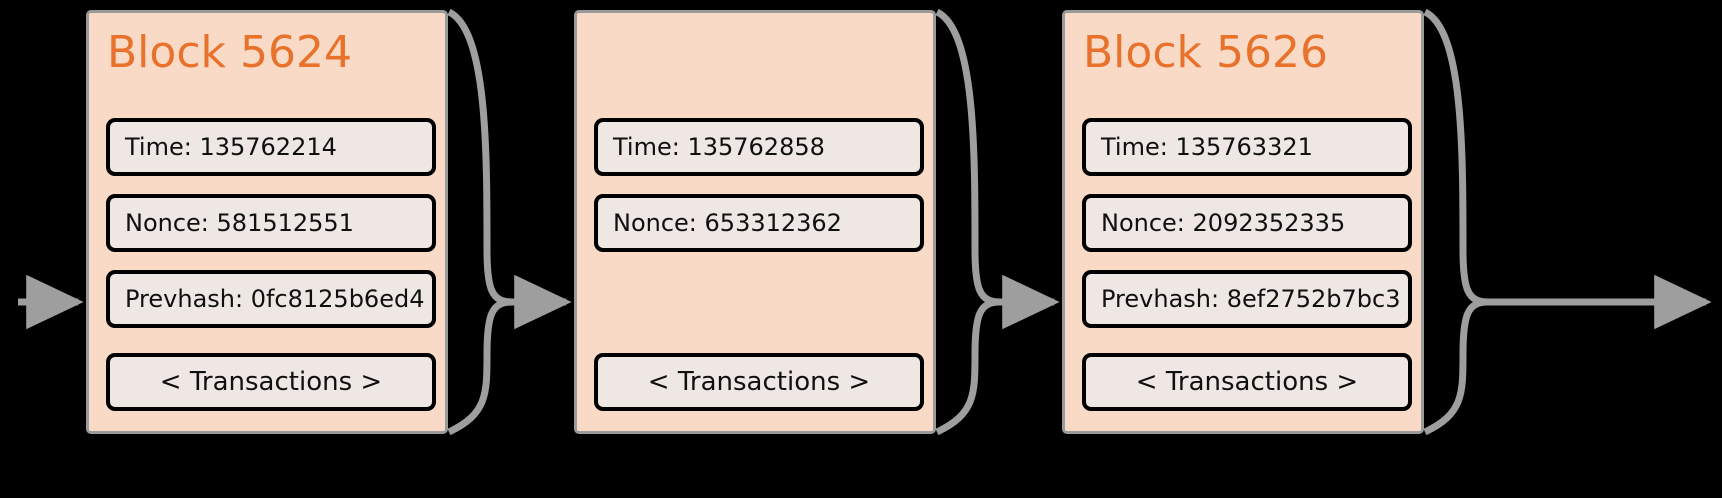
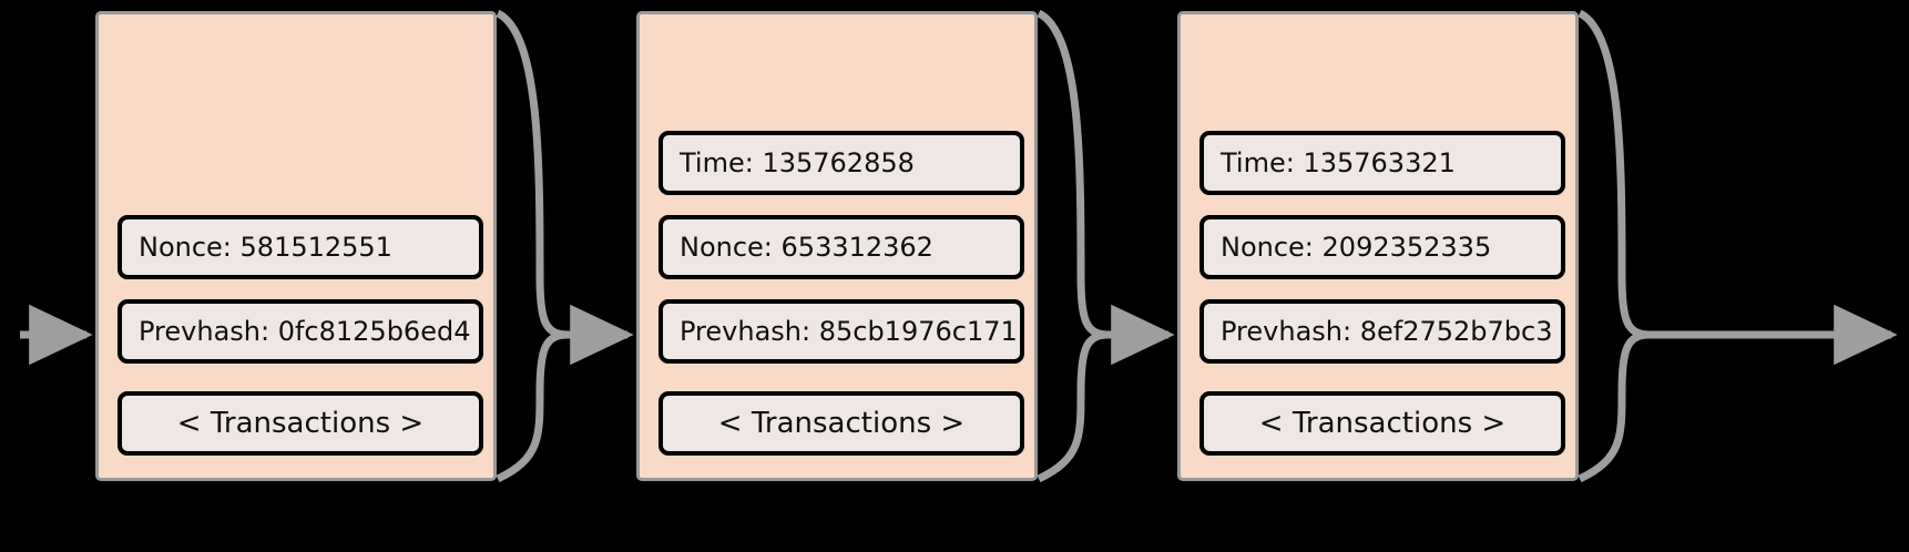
- Block 5624
- Time: 135762214
  Nonce: 581512551
  Prevhash: 0fc8125b6ed4
  < Transactions >
  Time: 135762858
  Nonce: 653312362
+ Prevhash: 85cb1976c171
  < Transactions >
- Block 5626
  Time: 135763321
  Nonce: 2092352335
  Prevhash: 8ef2752b7bc3
  < Transactions >
